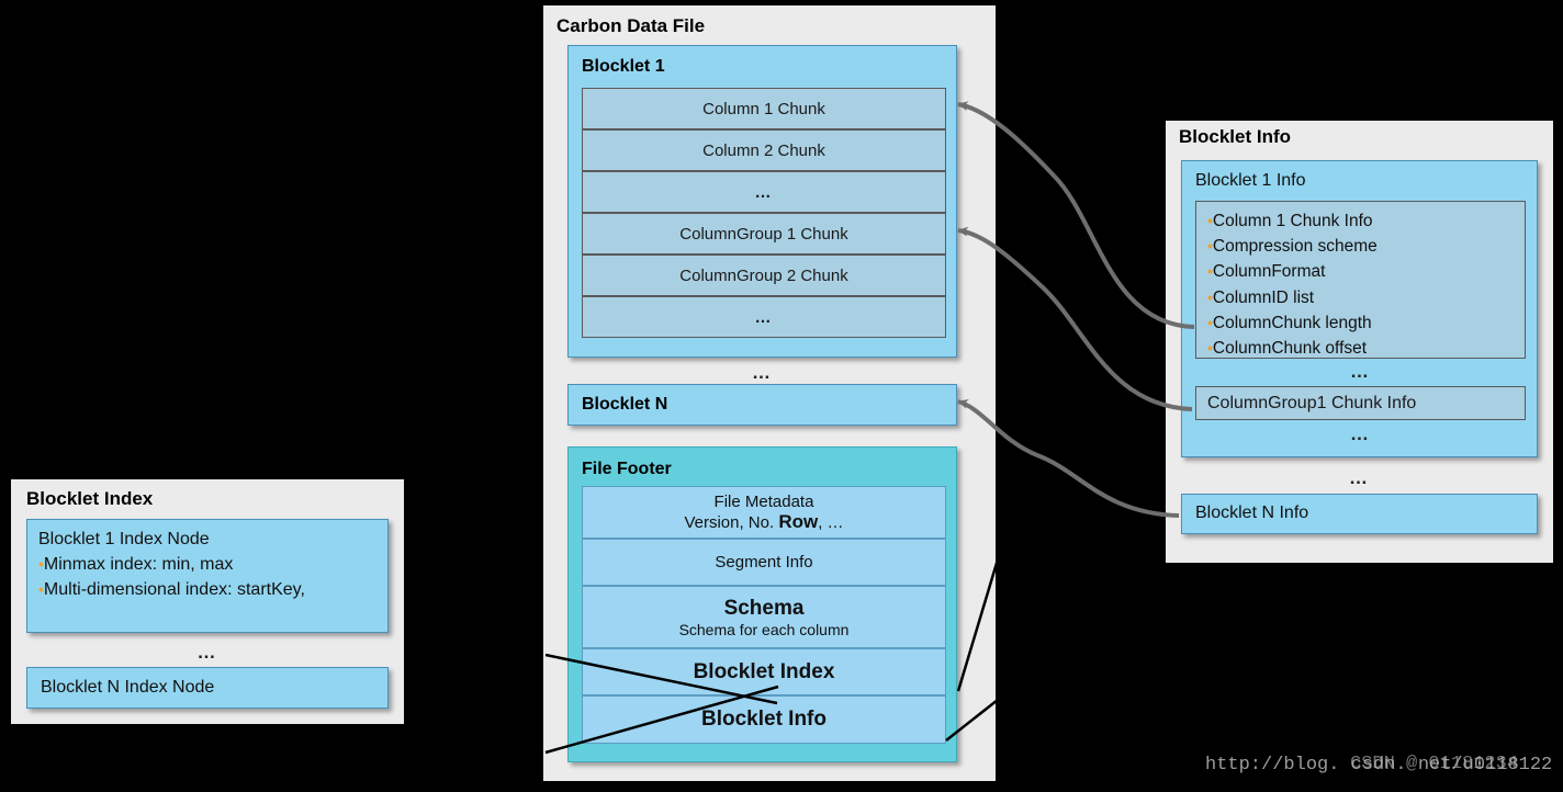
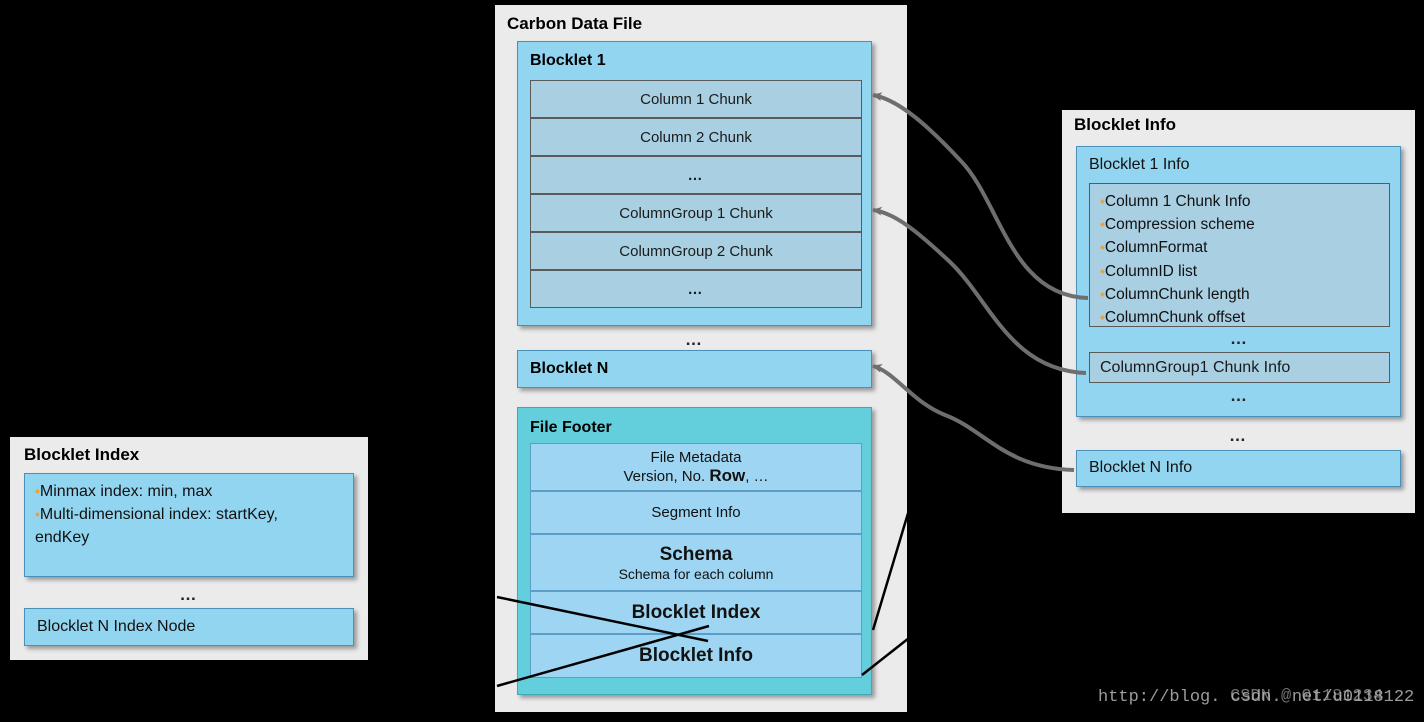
  Carbon Data File
  Blocklet 1
  Column 1 Chunk
  Column 2 Chunk
  …
  ColumnGroup 1 Chunk
  ColumnGroup 2 Chunk
  …
  …
  Blocklet N
  File Footer
  File Metadata
  Version, No. Row, …
  Segment Info
  Schema
  Schema for each column
  Blocklet Index
  Blocklet Info
  Blocklet Info
  Blocklet 1 Info
  •Column 1 Chunk Info
  •Compression scheme
  •ColumnFormat
  •ColumnID list
  •ColumnChunk length
  •ColumnChunk offset
  …
  ColumnGroup1 Chunk Info
  …
  …
  Blocklet N Info
  Blocklet Index
- Blocklet 1 Index Node
  •Minmax index: min, max
  •Multi-dimensional index: startKey,
+ endKey
  …
  Blocklet N Index Node
  http://blog. csdn. net/u0118122
  CSDN @ 01181234
